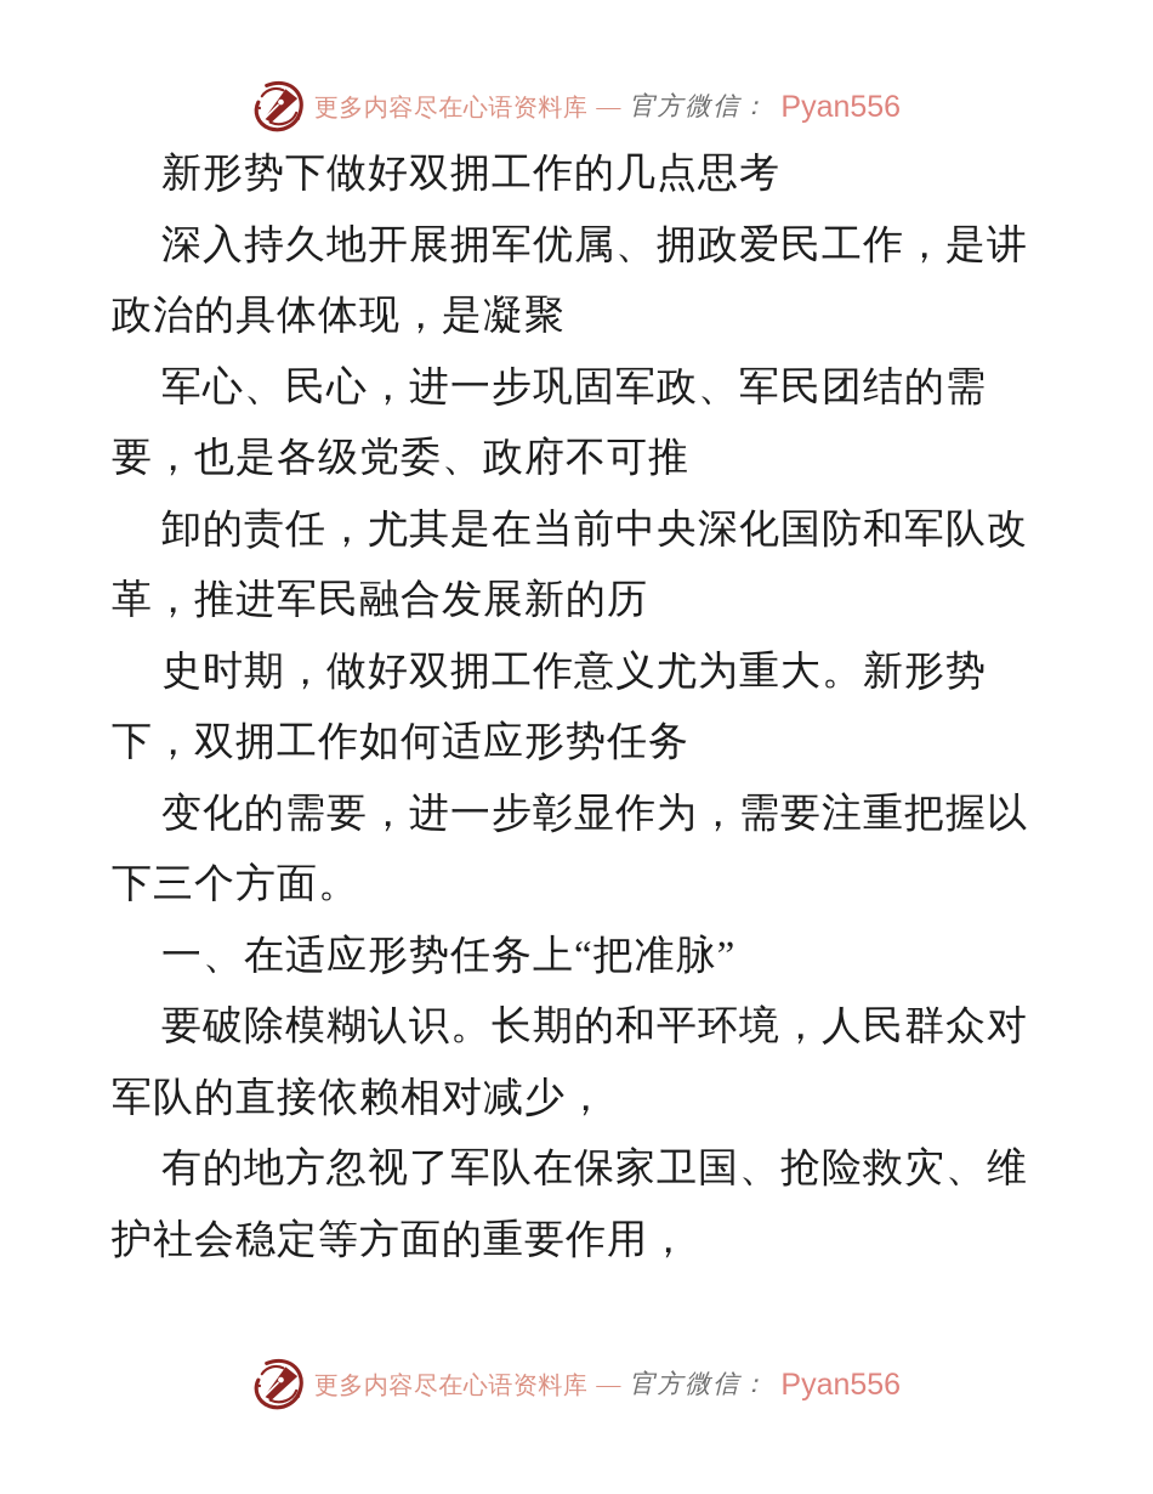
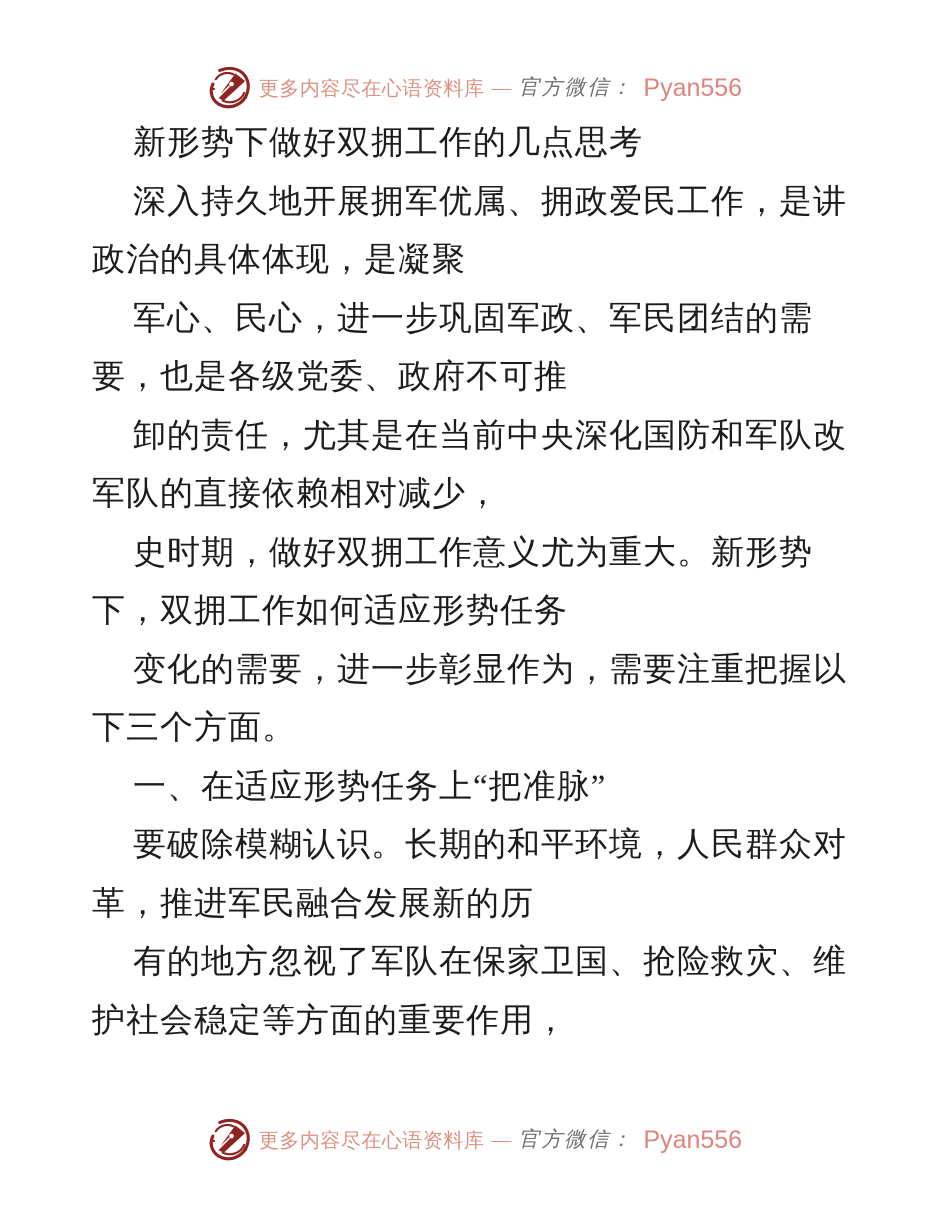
  更多内容尽在心语资料库
  —
  官方微信：
  Pyan556
  新形势下做好双拥工作的几点思考
  深入持久地开展拥军优属、拥政爱民工作，是讲
  政治的具体体现，是凝聚
  军心、民心，进一步巩固军政、军民团结的需
  要，也是各级党委、政府不可推
  卸的责任，尤其是在当前中央深化国防和军队改
- 革，推进军民融合发展新的历
+ 军队的直接依赖相对减少，
  史时期，做好双拥工作意义尤为重大。新形势
  下，双拥工作如何适应形势任务
  变化的需要，进一步彰显作为，需要注重把握以
  下三个方面。
  一、在适应形势任务上“把准脉”
  要破除模糊认识。长期的和平环境，人民群众对
- 军队的直接依赖相对减少，
+ 革，推进军民融合发展新的历
  有的地方忽视了军队在保家卫国、抢险救灾、维
  护社会稳定等方面的重要作用，
  更多内容尽在心语资料库
  —
  官方微信：
  Pyan556
